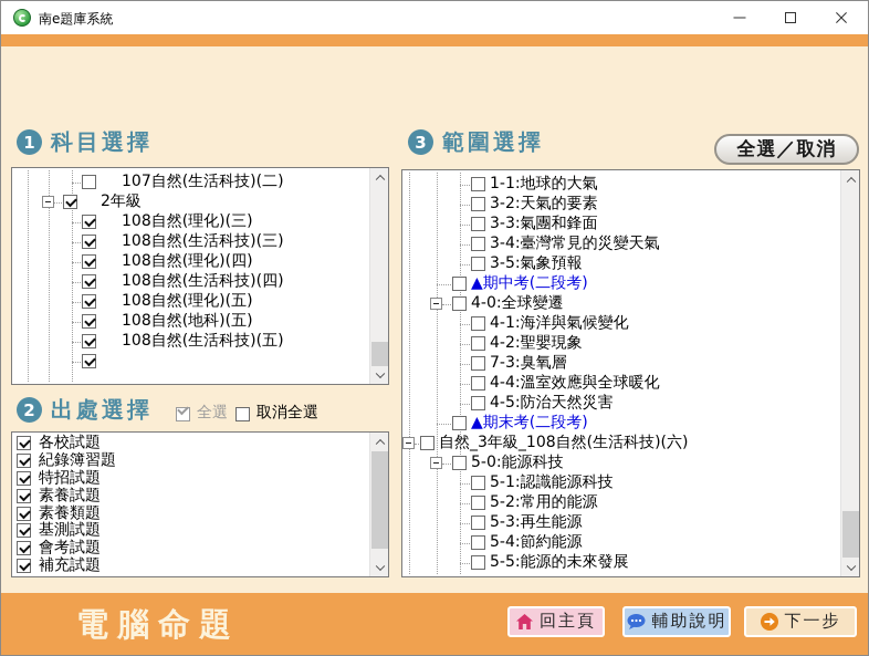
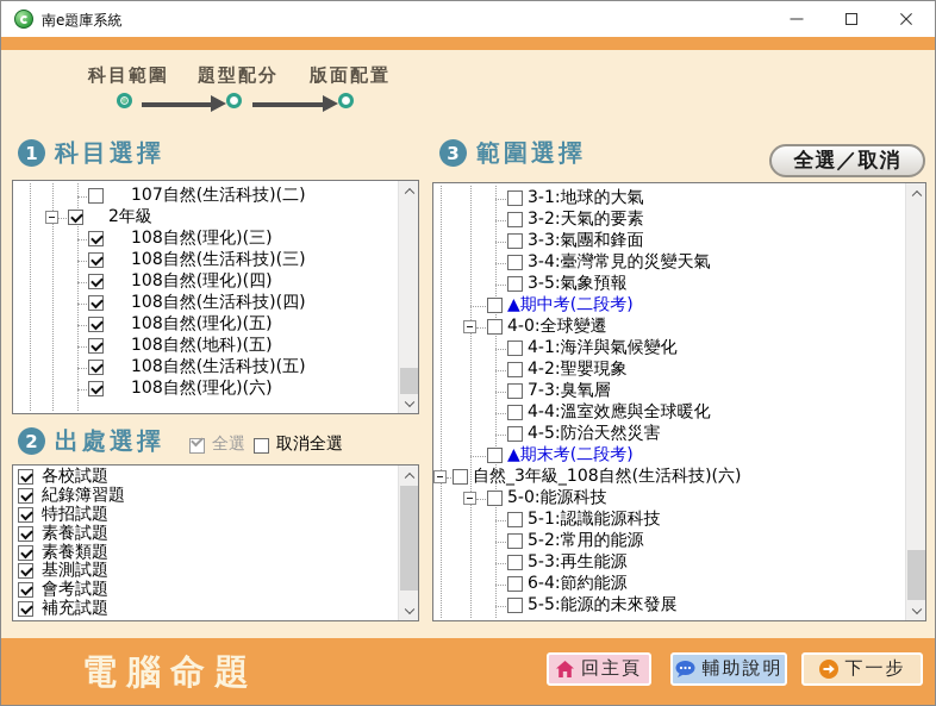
  南e題庫系統
+ 科目範圍
+ 題型配分
+ 版面配置
  1
  科目選擇
  107自然(生活科技)(二)
  2年級
  108自然(理化)(三)
  108自然(生活科技)(三)
  108自然(理化)(四)
  108自然(生活科技)(四)
  108自然(理化)(五)
  108自然(地科)(五)
  108自然(生活科技)(五)
+ 108自然(理化)(六)
  2
  出處選擇
  全選
  取消全選
  各校試題
  紀錄簿習題
  特招試題
  素養試題
  素養類題
  基測試題
  會考試題
  補充試題
  3
  範圍選擇
  全選／取消
- 1-1:地球的大氣
+ 3-1:地球的大氣
  3-2:天氣的要素
  3-3:氣團和鋒面
  3-4:臺灣常見的災變天氣
  3-5:氣象預報
  ▲期中考(二段考)
  4-0:全球變遷
  4-1:海洋與氣候變化
  4-2:聖嬰現象
  7-3:臭氧層
  4-4:溫室效應與全球暖化
  4-5:防治天然災害
  ▲期末考(二段考)
  自然_3年級_108自然(生活科技)(六)
  5-0:能源科技
  5-1:認識能源科技
  5-2:常用的能源
  5-3:再生能源
- 5-4:節約能源
+ 6-4:節約能源
  5-5:能源的未來發展
  電腦命題
  回主頁
  輔助說明
  下一步
